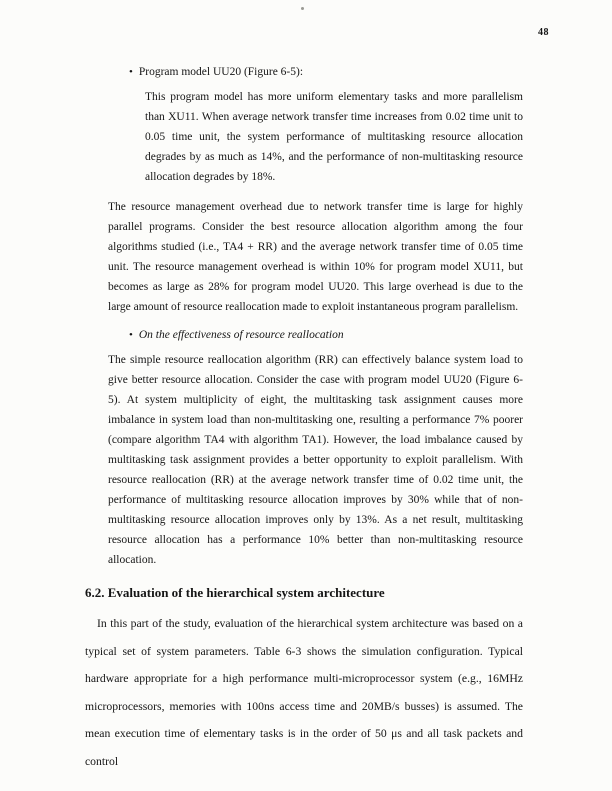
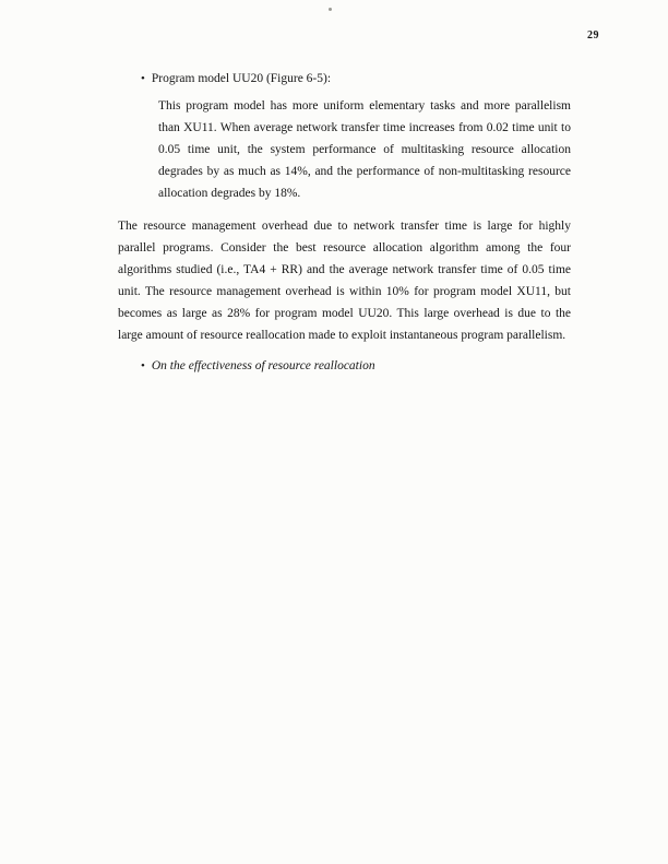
- 48
+ 29
  Program model UU20 (Figure 6-5):
  This program model has more uniform elementary tasks and more parallelism than XU11. When average network transfer time increases from 0.02 time unit to 0.05 time unit, the system performance of multitasking resource allocation degrades by as much as 14%, and the performance of non-multitasking resource allocation degrades by 18%.
  The resource management overhead due to network transfer time is large for highly parallel programs. Consider the best resource allocation algorithm among the four algorithms studied (i.e., TA4 + RR) and the average network transfer time of 0.05 time unit. The resource management overhead is within 10% for program model XU11, but becomes as large as 28% for program model UU20. This large overhead is due to the large amount of resource reallocation made to exploit instantaneous program parallelism.
  On the effectiveness of resource reallocation
- The simple resource reallocation algorithm (RR) can effectively balance system load to give better resource allocation. Consider the case with program model UU20 (Figure 6-5). At system multiplicity of eight, the multitasking task assignment causes more imbalance in system load than non-multitasking one, resulting a performance 7% poorer (compare algorithm TA4 with algorithm TA1). However, the load imbalance caused by multitasking task assignment provides a better opportunity to exploit parallelism. With resource reallocation (RR) at the average network transfer time of 0.02 time unit, the performance of multitasking resource allocation improves by 30% while that of non-multitasking resource allocation improves only by 13%. As a net result, multitasking resource allocation has a performance 10% better than non-multitasking resource allocation.
- 6.2. Evaluation of the hierarchical system architecture
- In this part of the study, evaluation of the hierarchical system architecture was based on a typical set of system parameters. Table 6-3 shows the simulation configuration. Typical hardware appropriate for a high performance multi-microprocessor system (e.g., 16MHz microprocessors, memories with 100ns access time and 20MB/s busses) is assumed. The mean execution time of elementary tasks is in the order of 50 μs and all task packets and control
